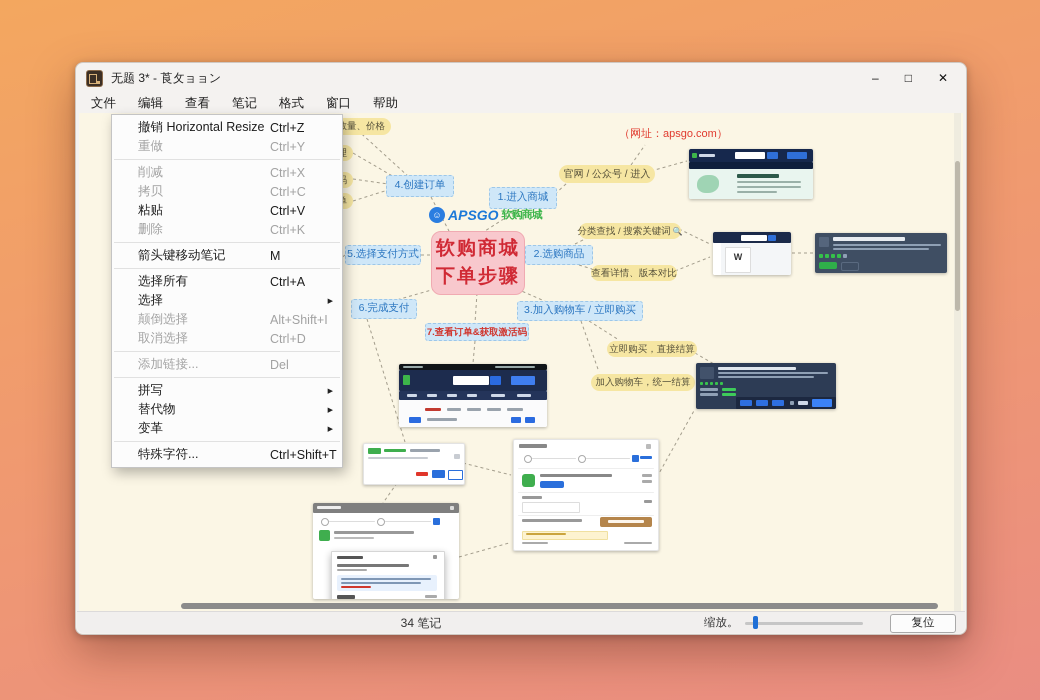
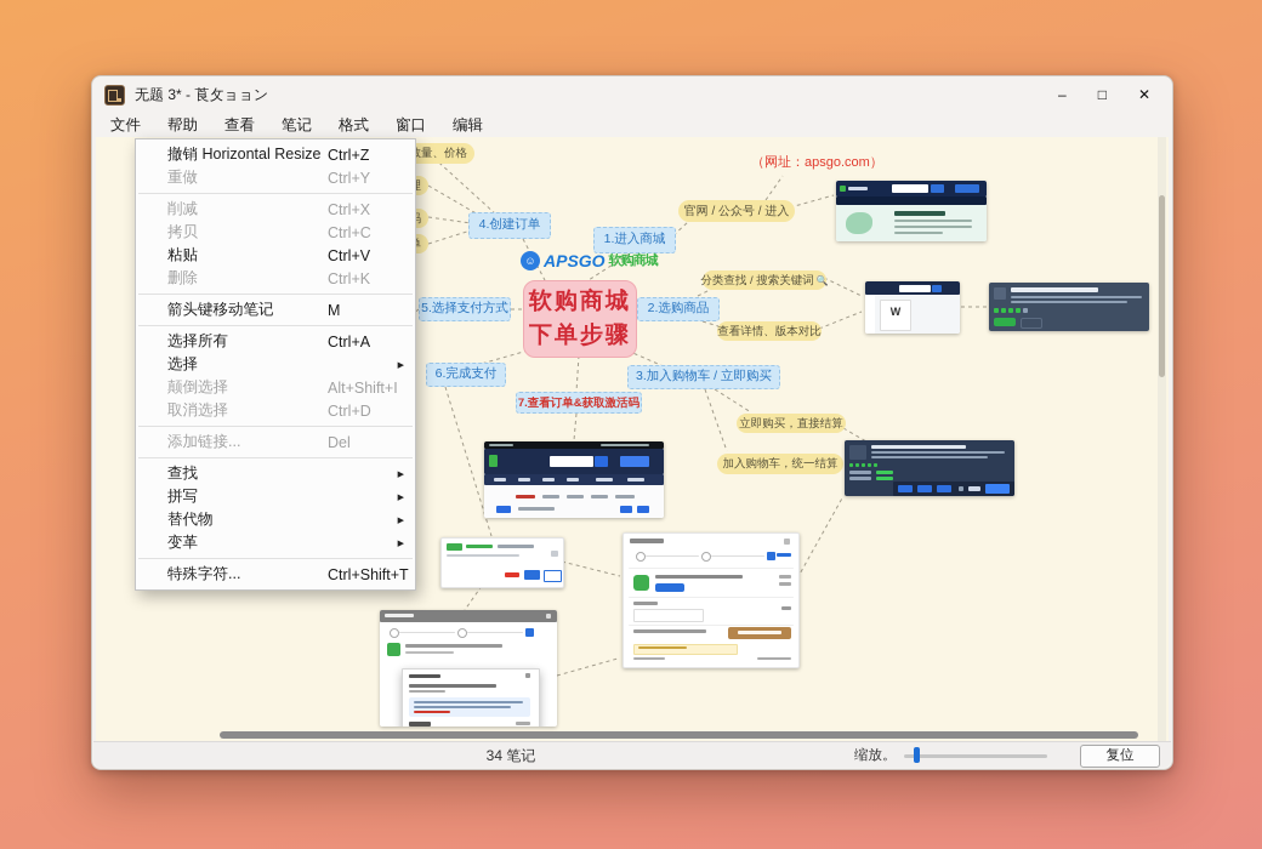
  无题 3* - 莨攵ョョン
  –
  □
  ✕
  文件
- 编辑
+ 帮助
  查看
  笔记
  格式
  窗口
- 帮助
+ 编辑
  量、价格
  4.创建订单
  1.进入商城
  5.选择支付方式
  2.选购商品
  6.完成支付
  3.加入购物车 / 立即购买
  7.查看订单&获取激活码
  官网 / 公众号 / 进入
  分类查找 / 搜索关键词
  🔍
  查看详情、版本对比
  立即购买，直接结算
  加入购物车，统一结算
  （网址：apsgo.com）
  ☺
  APSGO
  软购商城
  软购商城
  下单步骤
  W
  撤销 Horizontal Resize
  Ctrl+Z
  重做
  Ctrl+Y
  削减
  Ctrl+X
  拷贝
  Ctrl+C
  粘贴
  Ctrl+V
  删除
  Ctrl+K
  箭头键移动笔记
  M
  选择所有
  Ctrl+A
  选择
  颠倒选择
  Alt+Shift+I
  取消选择
  Ctrl+D
  添加链接...
  Del
+ 查找
  拼写
  替代物
  变革
  特殊字符...
  Ctrl+Shift+T
  34 笔记
  缩放。
  复位
